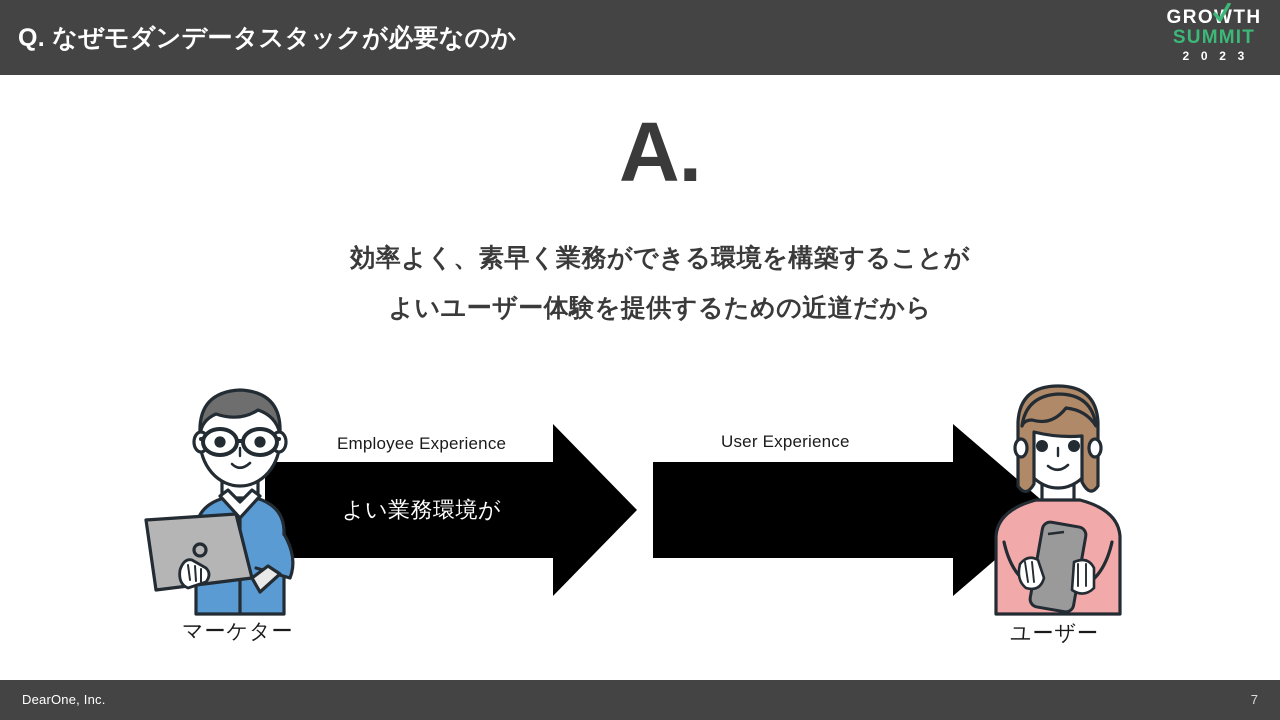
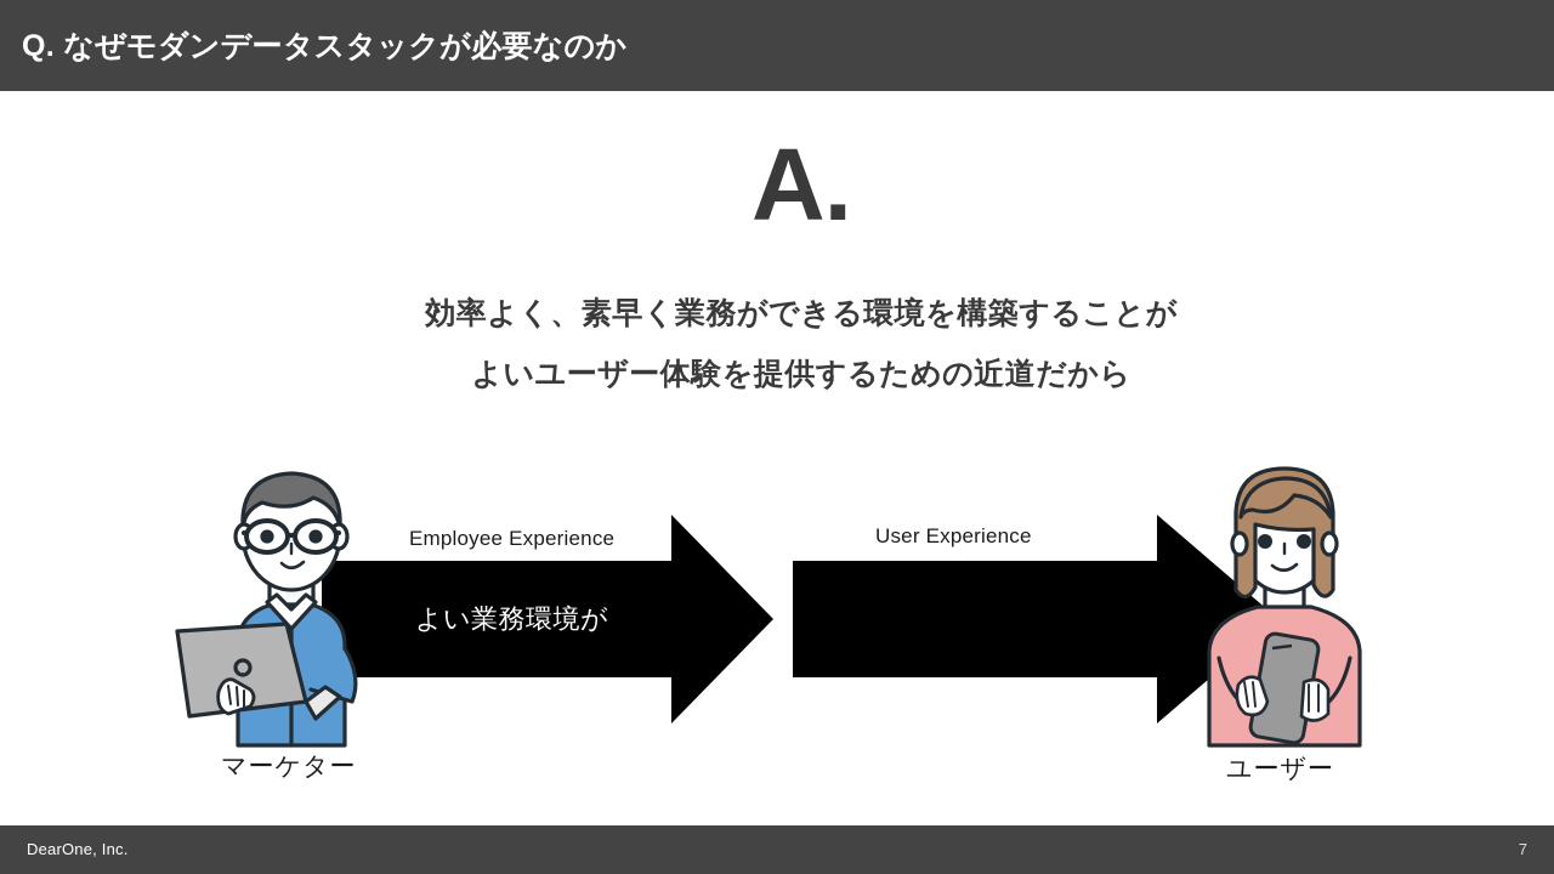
  Q. なぜモダンデータスタックが必要なのか
- GROWTH
- SUMMIT
- 2 0 2 3
  A.
  効率よく、素早く業務ができる環境を構築することが
  よいユーザー体験を提供するための近道だから
  Employee Experience
  User Experience
  よい業務環境が
  マーケター
  ユーザー
  DearOne, Inc.
  7
